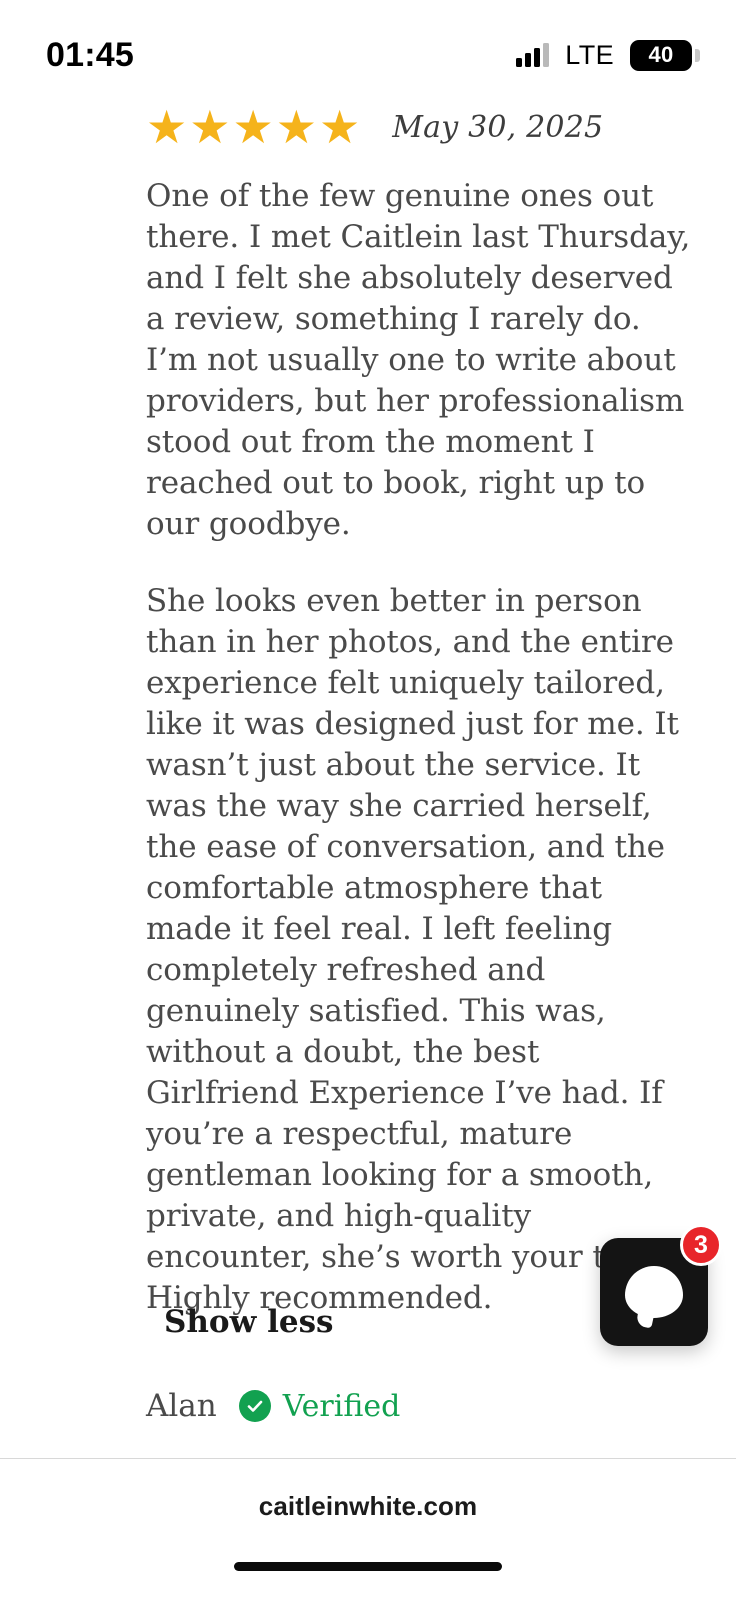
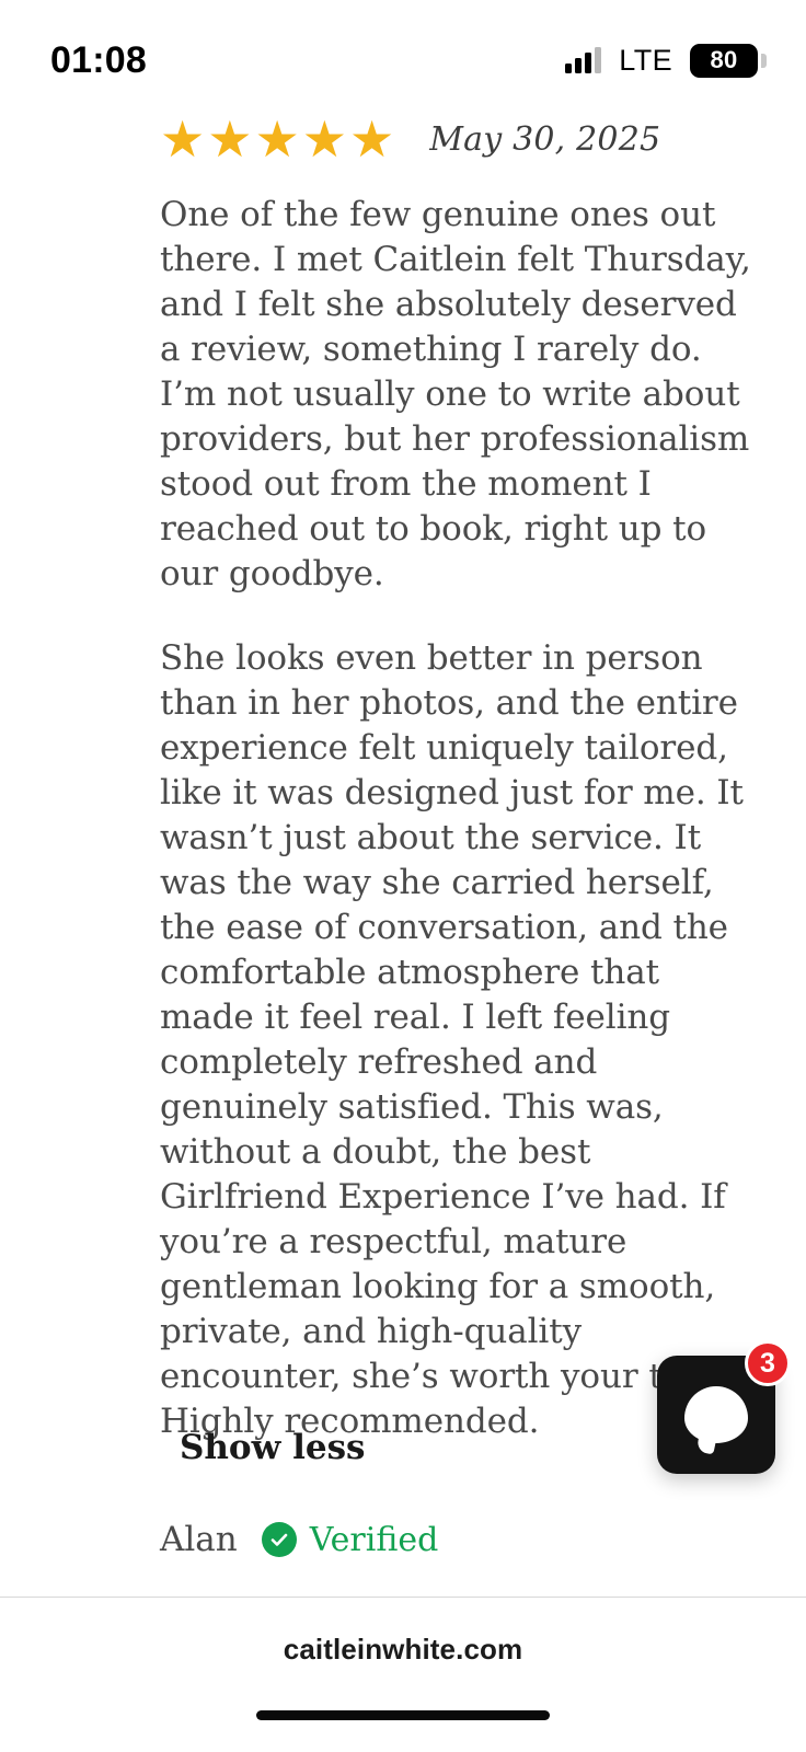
- 01:45
+ 01:08
  LTE
- 40
+ 80
  ★★★★★
  May 30, 2025
- One of the few genuine ones out there. I met Caitlein last Thursday, and I felt she absolutely deserved a review, something I rarely do. I’m not usually one to write about providers, but her professionalism stood out from the moment I reached out to book, right up to our goodbye.
+ One of the few genuine ones out there. I met Caitlein felt Thursday, and I felt she absolutely deserved a review, something I rarely do. I’m not usually one to write about providers, but her professionalism stood out from the moment I reached out to book, right up to our goodbye.
  She looks even better in person than in her photos, and the entire experience felt uniquely tailored, like it was designed just for me. It wasn’t just about the service. It was the way she carried herself, the ease of conversation, and the comfortable atmosphere that made it feel real. I left feeling completely refreshed and genuinely satisfied. This was, without a doubt, the best Girlfriend Experience I’ve had. If you’re a respectful, mature gentleman looking for a smooth, private, and high-quality encounter, she’s worth your t Highly recommended.
  Show less
  Alan
  Verified
  3
  caitleinwhite.com
